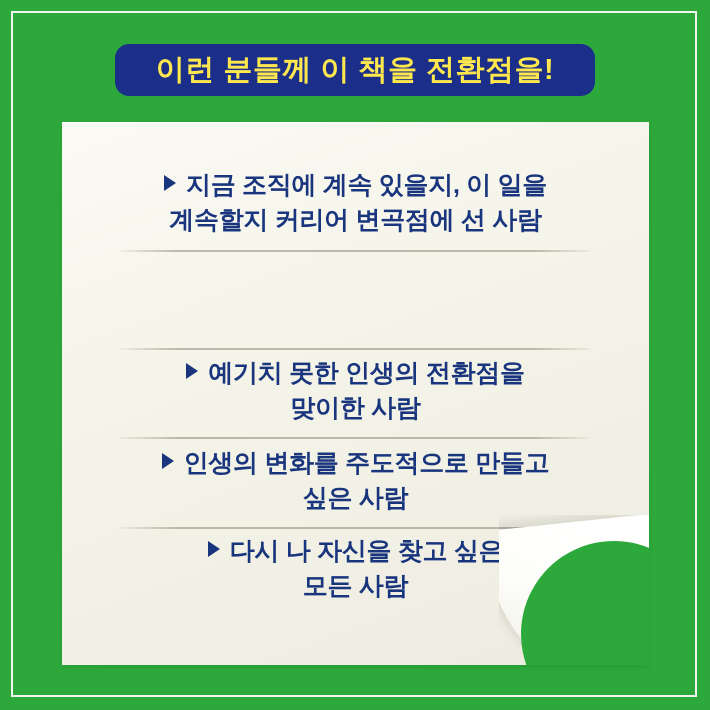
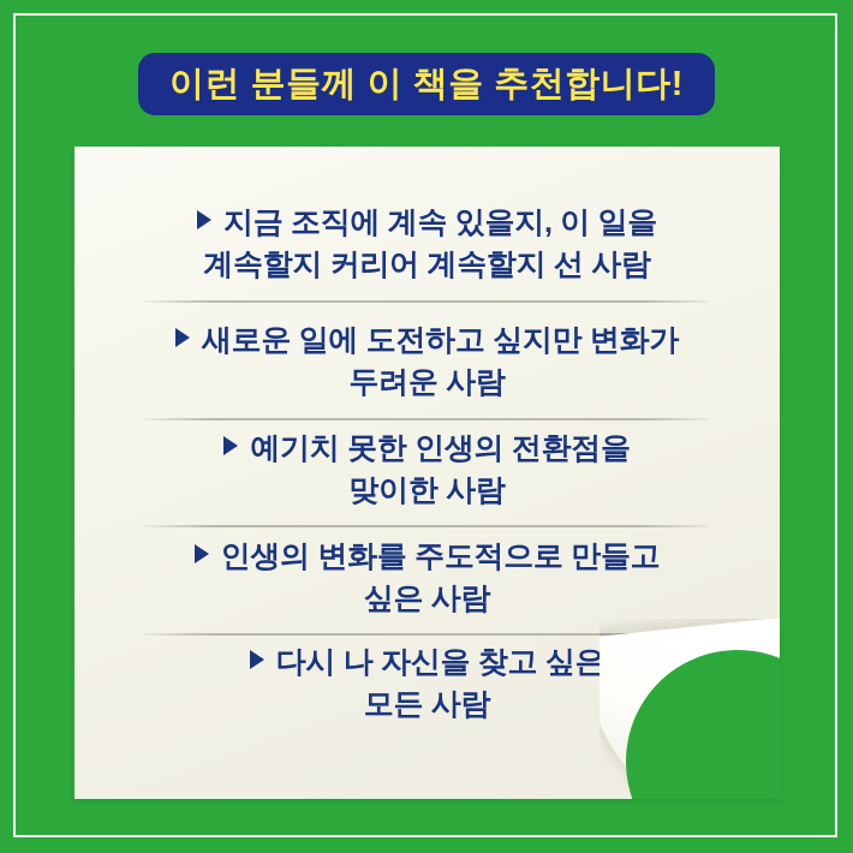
- 이런 분들께 이 책을 전환점을!
+ 이런 분들께 이 책을 추천합니다!
  지금 조직에 계속 있을지, 이 일을
- 계속할지 커리어 변곡점에 선 사람
+ 계속할지 커리어 계속할지 선 사람
+ 새로운 일에 도전하고 싶지만 변화가
+ 두려운 사람
  예기치 못한 인생의 전환점을
  맞이한 사람
  인생의 변화를 주도적으로 만들고
  싶은 사람
  다시 나 자신을 찾고 싶은
  모든 사람
